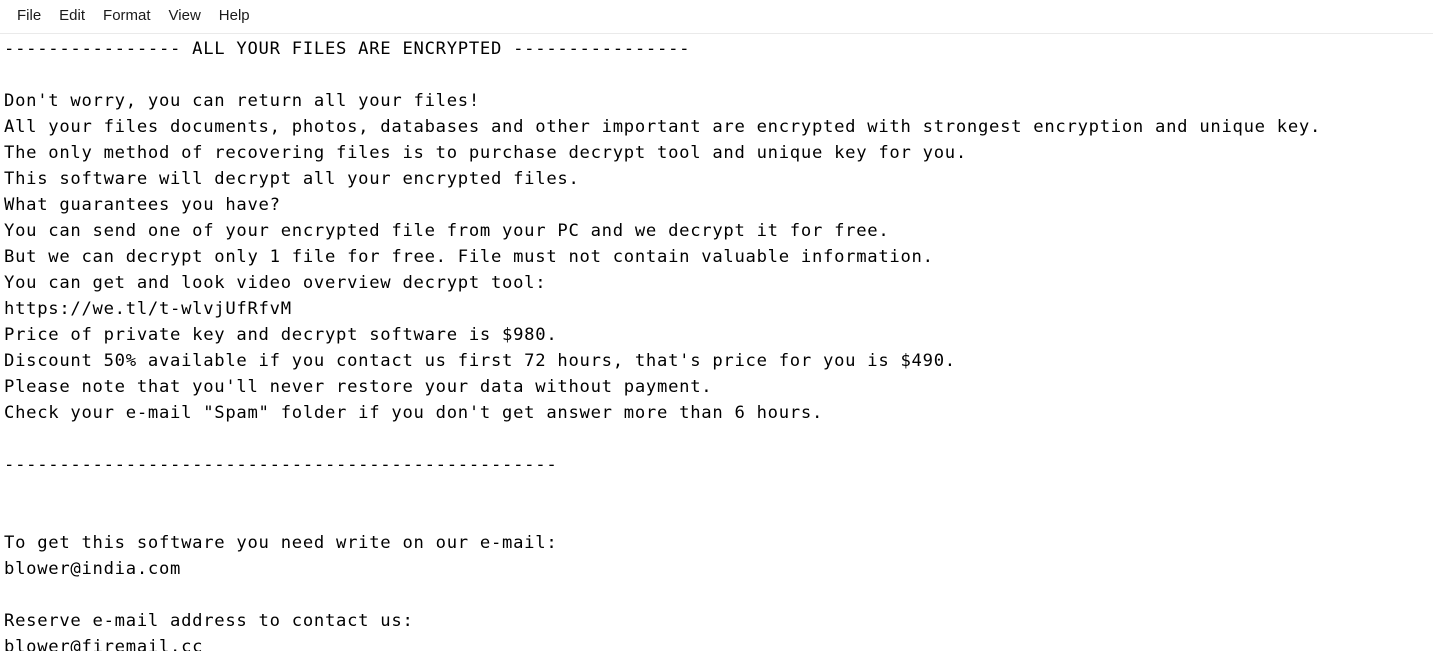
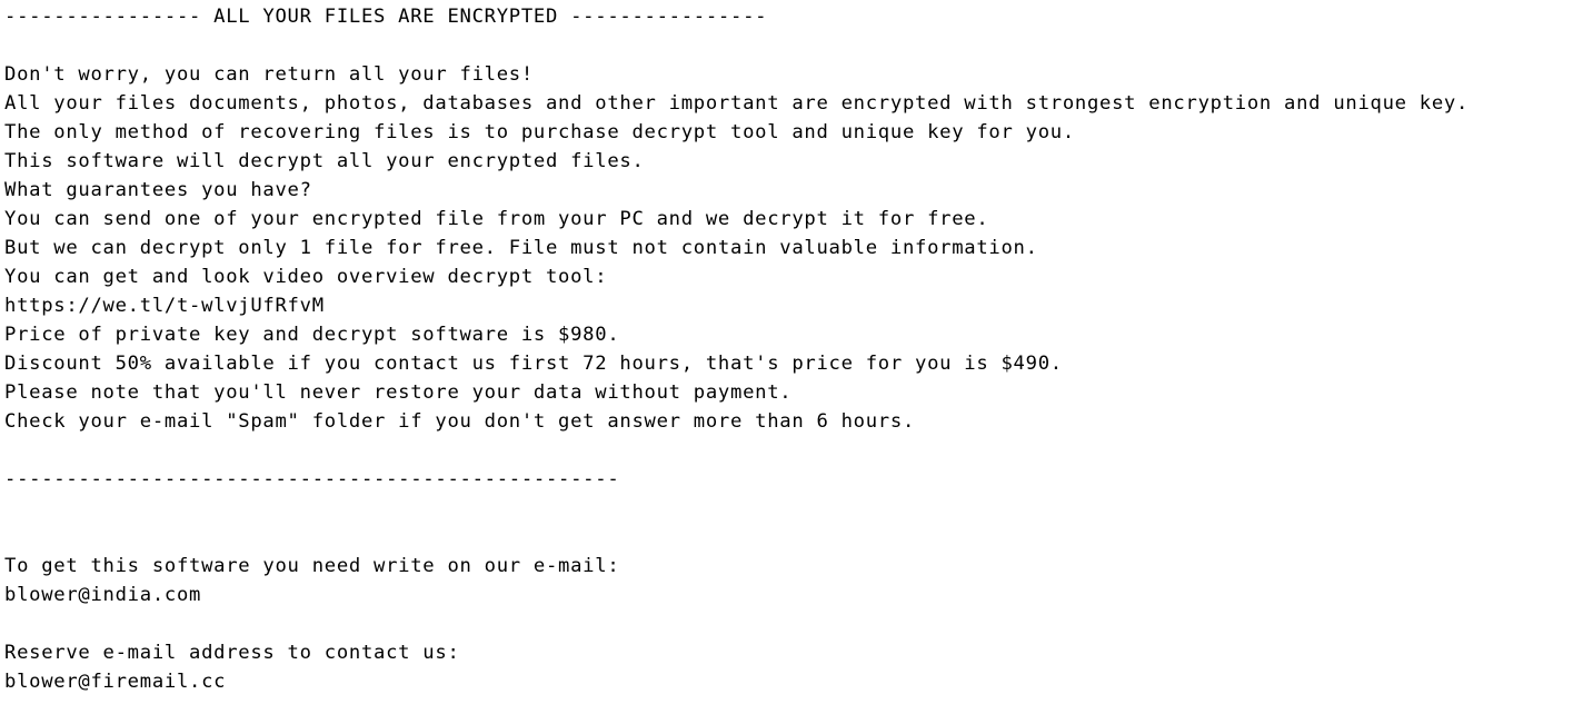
- File
- Edit
- Format
- View
- Help
  ---------------- ALL YOUR FILES ARE ENCRYPTED ----------------
  Don't worry, you can return all your files!
  All your files documents, photos, databases and other important are encrypted with strongest encryption and unique key.
  The only method of recovering files is to purchase decrypt tool and unique key for you.
  This software will decrypt all your encrypted files.
  What guarantees you have?
  You can send one of your encrypted file from your PC and we decrypt it for free.
  But we can decrypt only 1 file for free. File must not contain valuable information.
  You can get and look video overview decrypt tool:
  https://we.tl/t-wlvjUfRfvM
  Price of private key and decrypt software is $980.
  Discount 50% available if you contact us first 72 hours, that's price for you is $490.
  Please note that you'll never restore your data without payment.
  Check your e-mail "Spam" folder if you don't get answer more than 6 hours.
  --------------------------------------------------
  To get this software you need write on our e-mail:
  blower@india.com
  Reserve e-mail address to contact us:
  blower@firemail.cc
